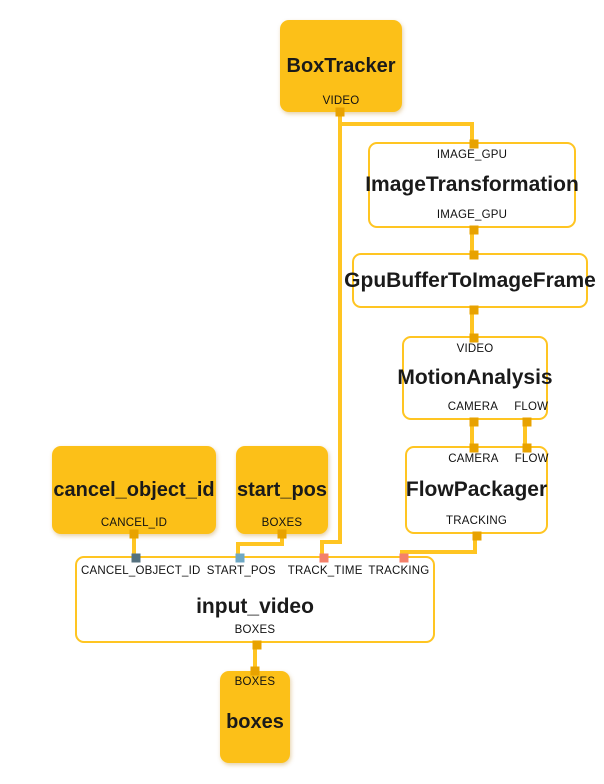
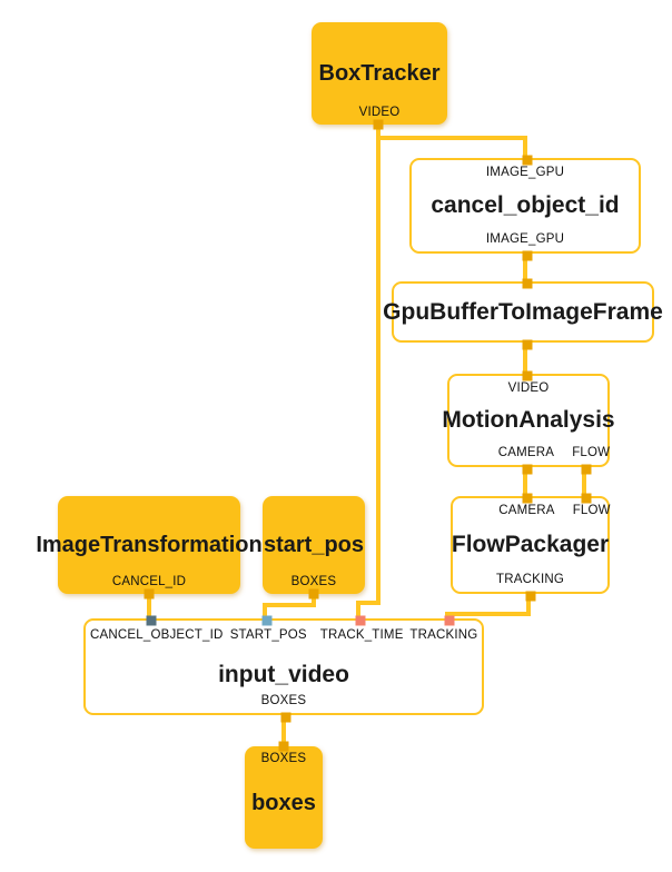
  BoxTracker
  VIDEO
  IMAGE_GPU
- ImageTransformation
+ cancel_object_id
  IMAGE_GPU
  GpuBufferToImageFrame
  VIDEO
  MotionAnalysis
  CAMERA
  FLOW
  CAMERA
  FLOW
  FlowPackager
  TRACKING
- cancel_object_id
+ ImageTransformation
  CANCEL_ID
  start_pos
  BOXES
  CANCEL_OBJECT_ID
  START_POS
  TRACK_TIME
  TRACKING
  input_video
  BOXES
  BOXES
  boxes
